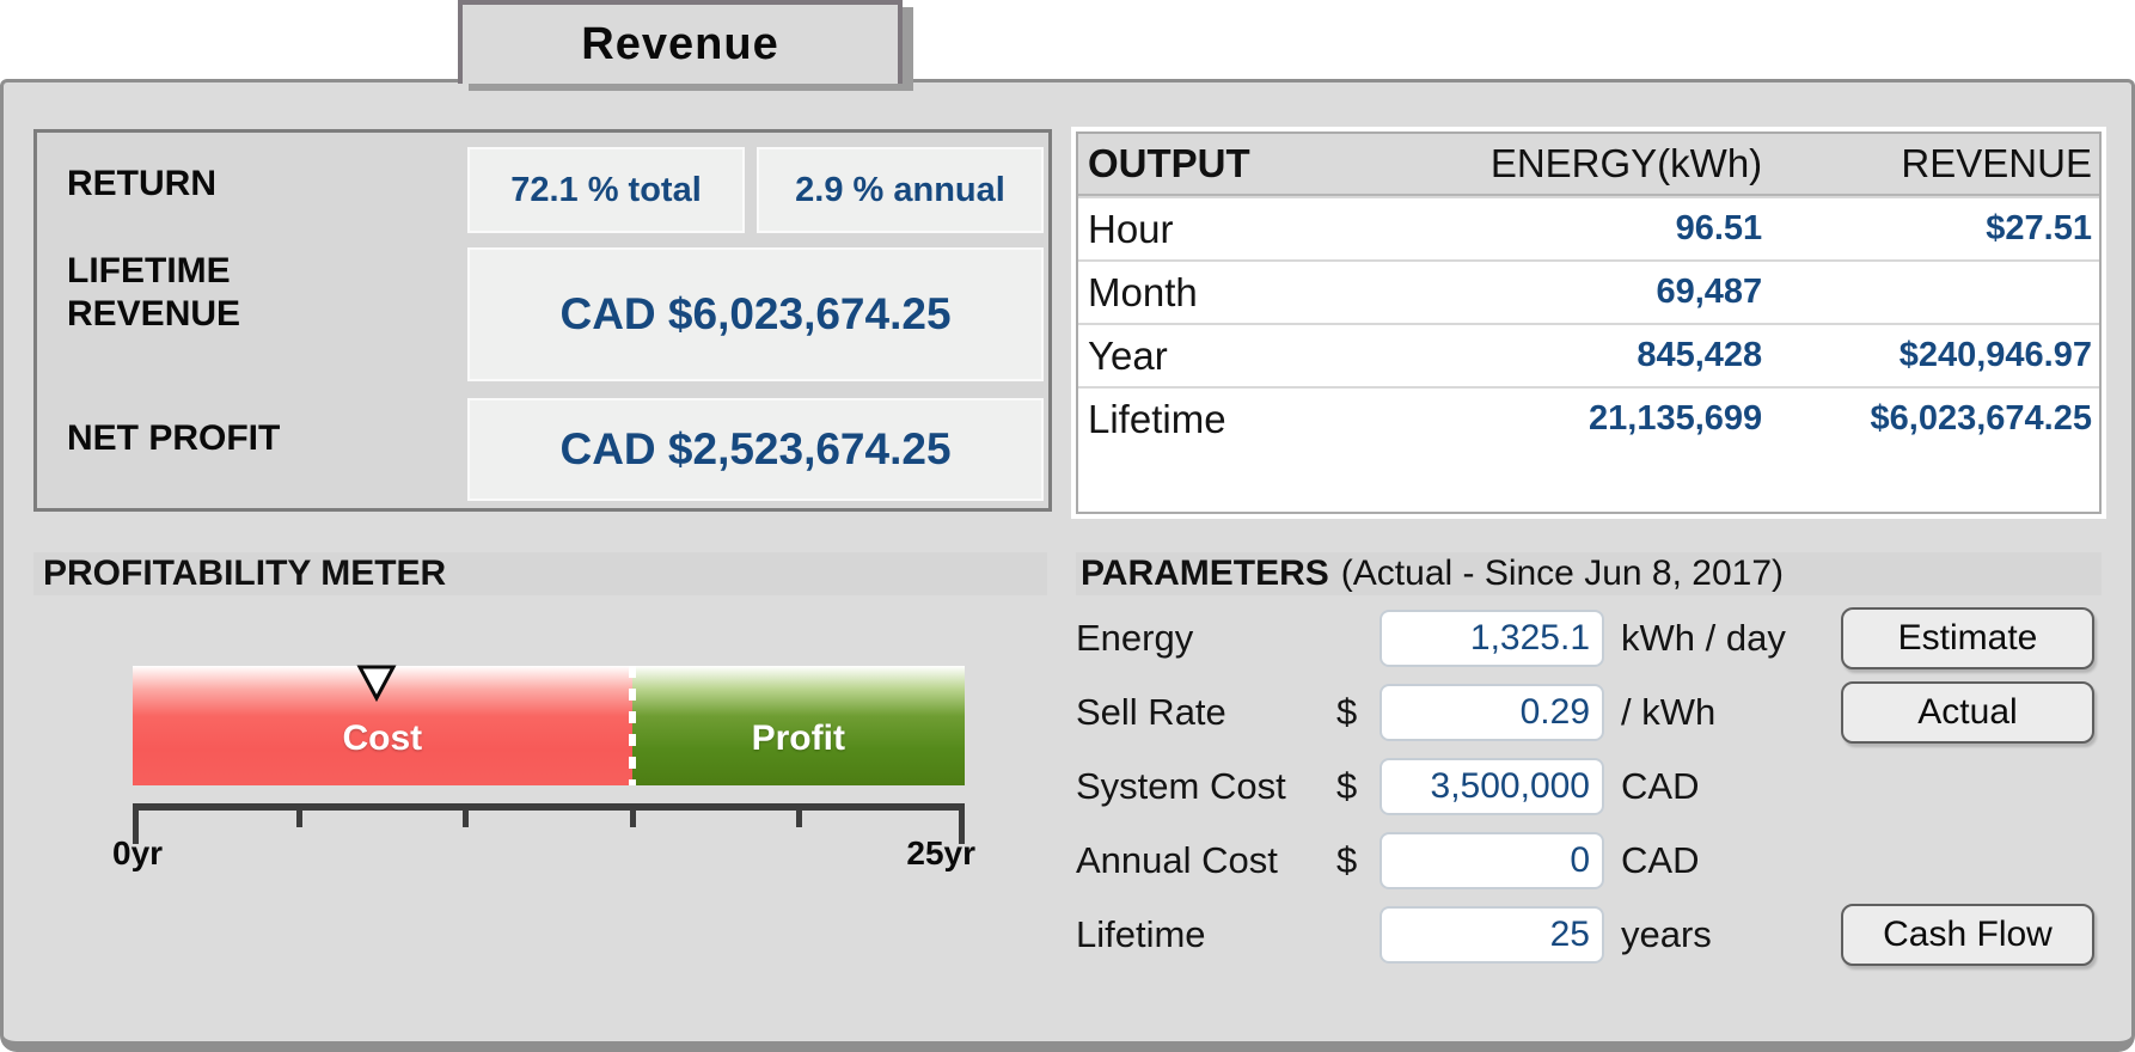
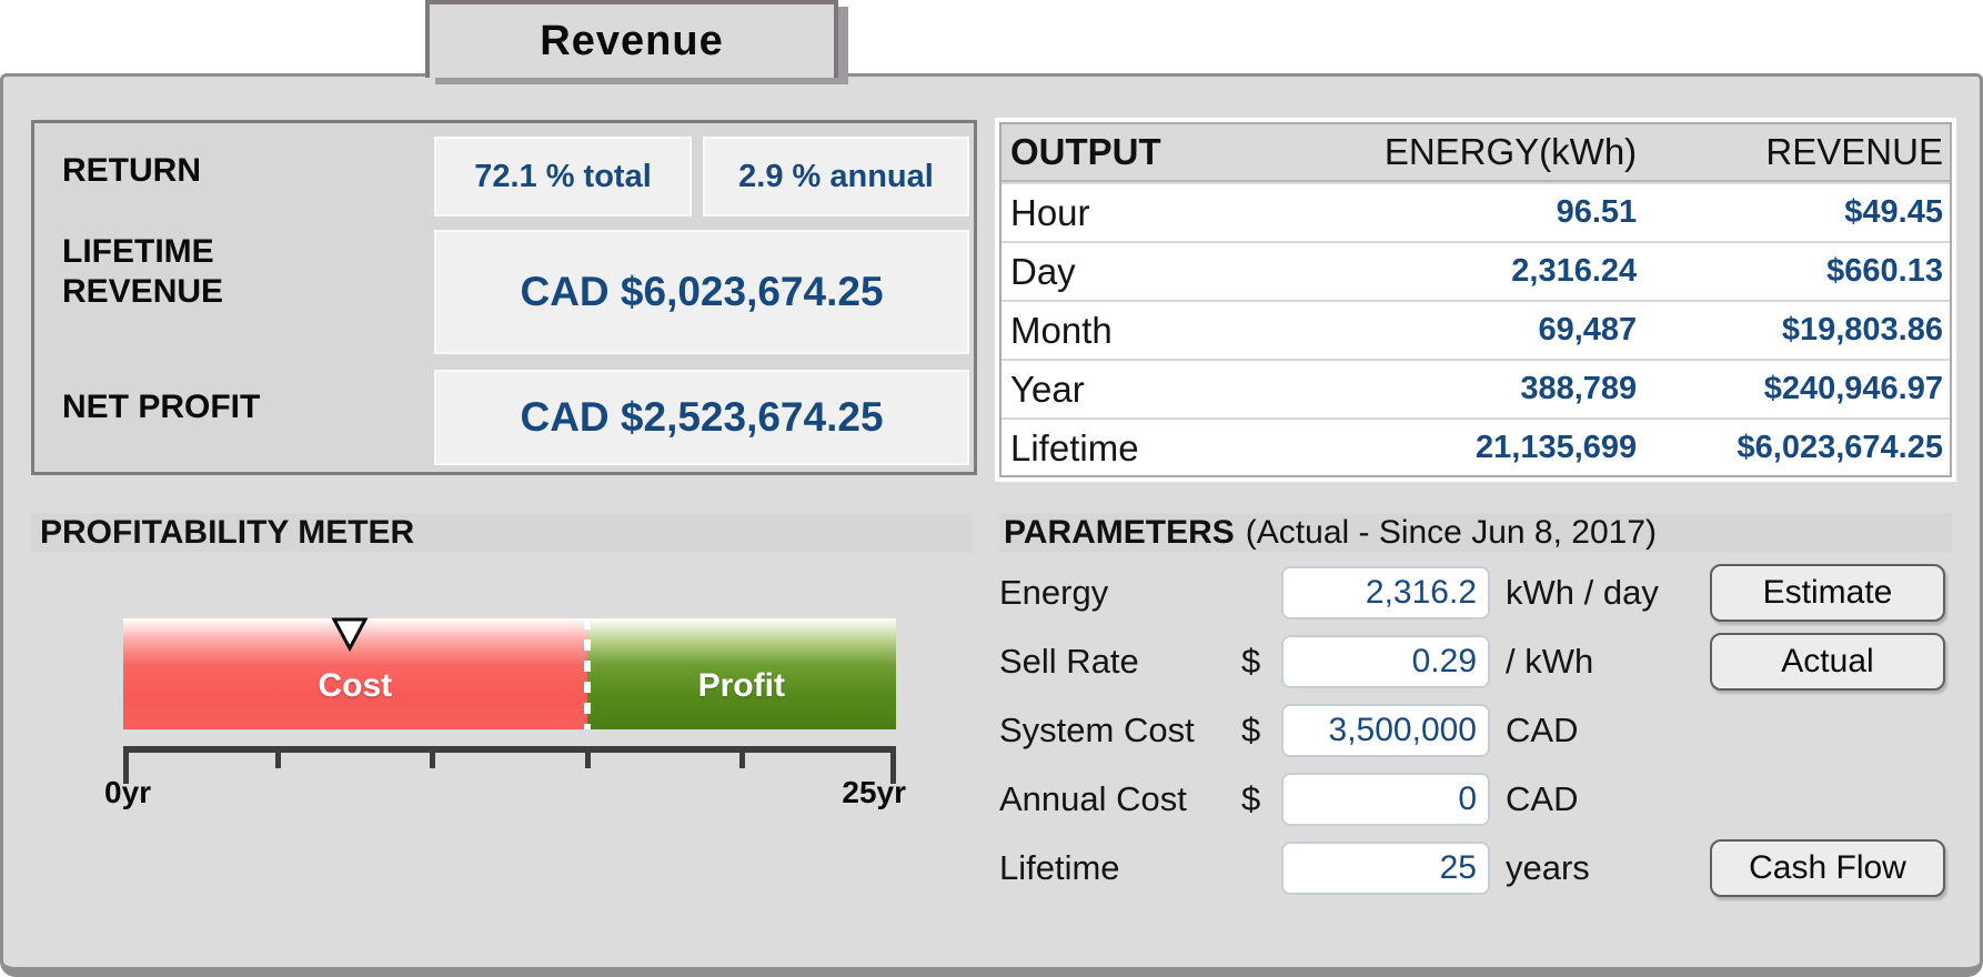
  Revenue
  RETURN
  72.1 % total
  2.9 % annual
  LIFETIME REVENUE
  CAD $6,023,674.25
  NET PROFIT
  CAD $2,523,674.25
  OUTPUT
  ENERGY(kWh)
  REVENUE
  Hour
  96.51
- $27.51
+ $49.45
+ Day
+ 2,316.24
+ $660.13
  Month
  69,487
+ $19,803.86
  Year
- 845,428
+ 388,789
  $240,946.97
  Lifetime
  21,135,699
  $6,023,674.25
  PROFITABILITY METER
  Cost
  Profit
  0yr
  25yr
  PARAMETERS
  (Actual - Since Jun 8, 2017)
  Energy
- 1,325.1
+ 2,316.2
  kWh / day
  Estimate
  Sell Rate
  $
  0.29
  / kWh
  Actual
  System Cost
  $
  3,500,000
  CAD
  Annual Cost
  $
  0
  CAD
  Lifetime
  25
  years
  Cash Flow
